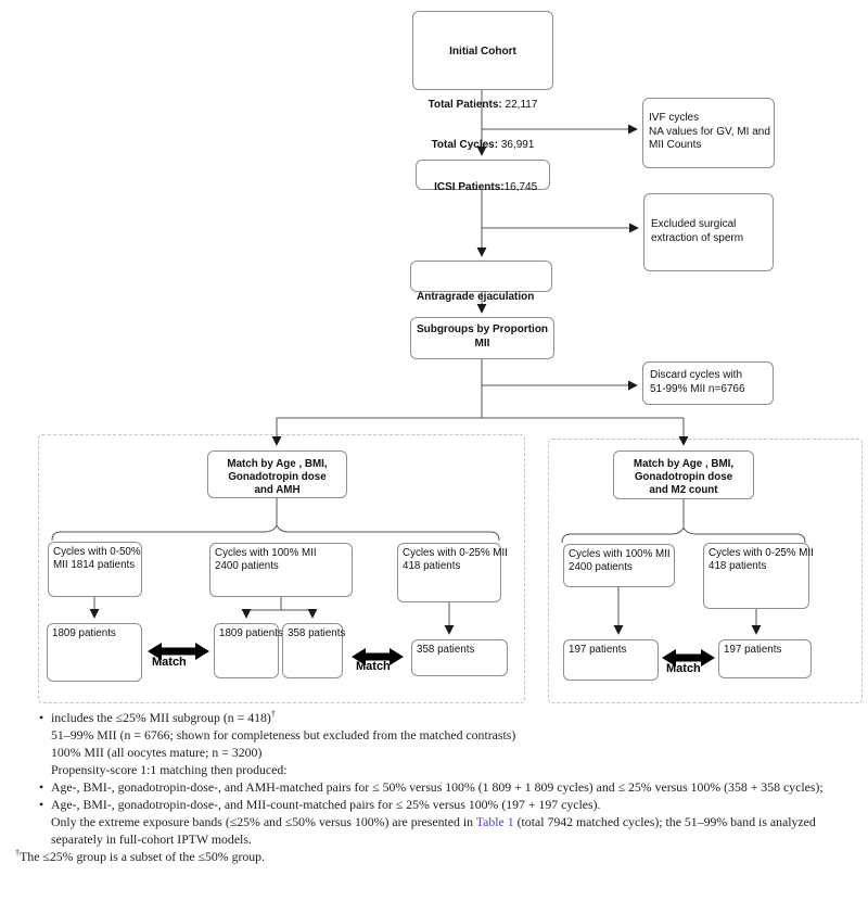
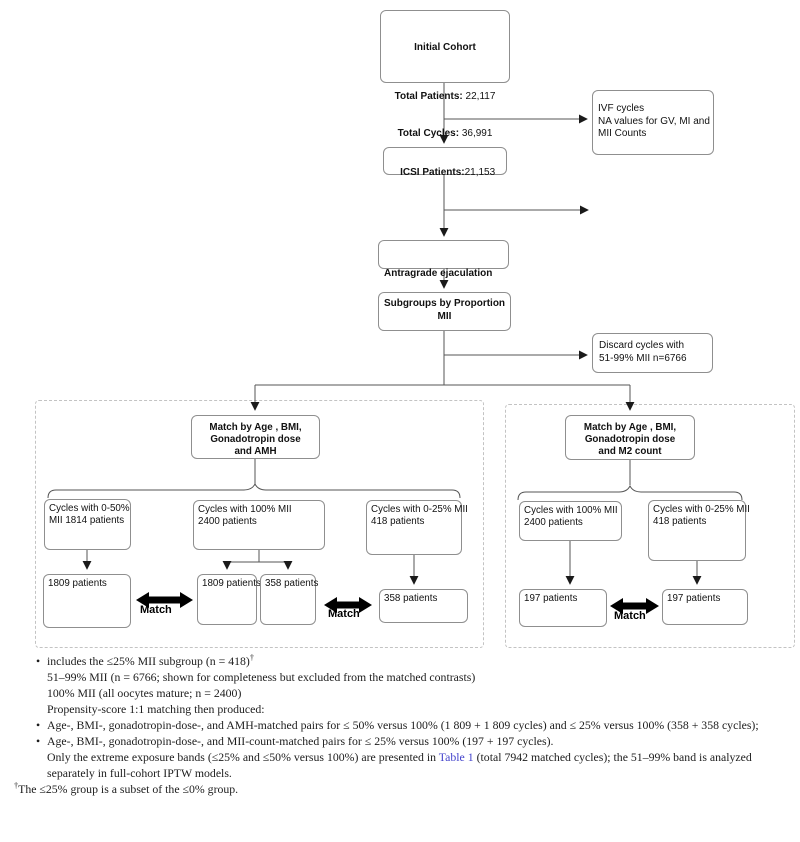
  Initial Cohort
  Total Patients: 22,117
  Total Cycles: 36,991
  IVF cycles
  NA values for GV, MI and
  MII Counts
- ICSI Patients:16,745
+ ICSI Patients:21,153
- Excluded surgical
- extraction of sperm
  Antragrade ejaculation
  Subgroups by Proportion
  MII
  Discard cycles with
  51-99% MII n=6766
  Match by Age , BMI,
  Gonadotropin dose
  and AMH
  Cycles with 0-50%
  MII 1814 patients
  Cycles with 100% MII
  2400 patients
  Cycles with 0-25% MII
  418 patients
  1809 patients
  1809 patients
  358 patients
  358 patients
  Match
  Match
  Match by Age , BMI,
  Gonadotropin dose
  and M2 count
  Cycles with 100% MII
  2400 patients
  Cycles with 0-25% MII
  418 patients
  197 patients
  197 patients
  Match
  includes the ≤25% MII subgroup (n = 418)†
  51–99% MII (n = 6766; shown for completeness but excluded from the matched contrasts)
- 100% MII (all oocytes mature; n = 3200)
+ 100% MII (all oocytes mature; n = 2400)
  Propensity-score 1:1 matching then produced:
  Age-, BMI-, gonadotropin-dose-, and AMH-matched pairs for ≤ 50% versus 100% (1 809 + 1 809 cycles) and ≤ 25% versus 100% (358 + 358 cycles);
  Age-, BMI-, gonadotropin-dose-, and MII-count-matched pairs for ≤ 25% versus 100% (197 + 197 cycles).
  Only the extreme exposure bands (≤25% and ≤50% versus 100%) are presented in Table 1 (total 7942 matched cycles); the 51–99% band is analyzed separately in full-cohort IPTW models.
- †The ≤25% group is a subset of the ≤50% group.
+ †The ≤25% group is a subset of the ≤0% group.
